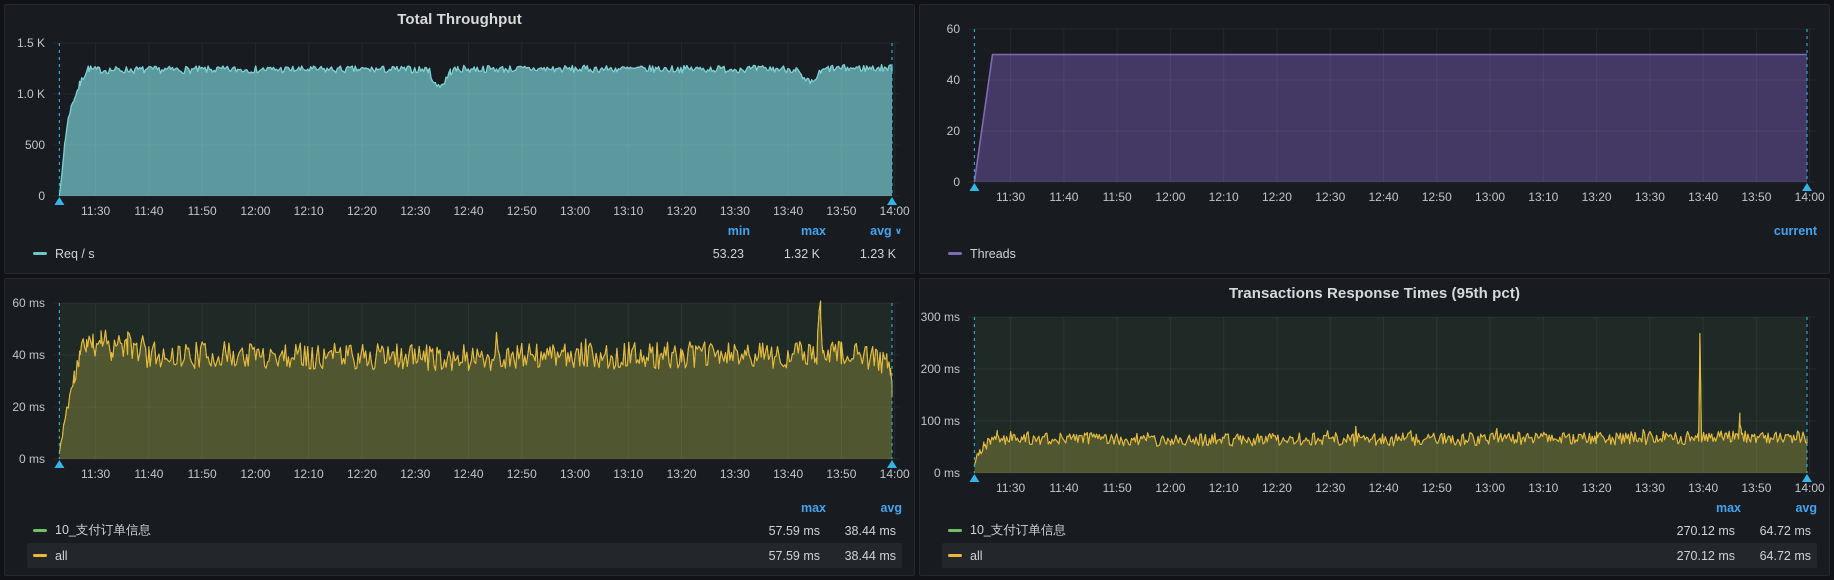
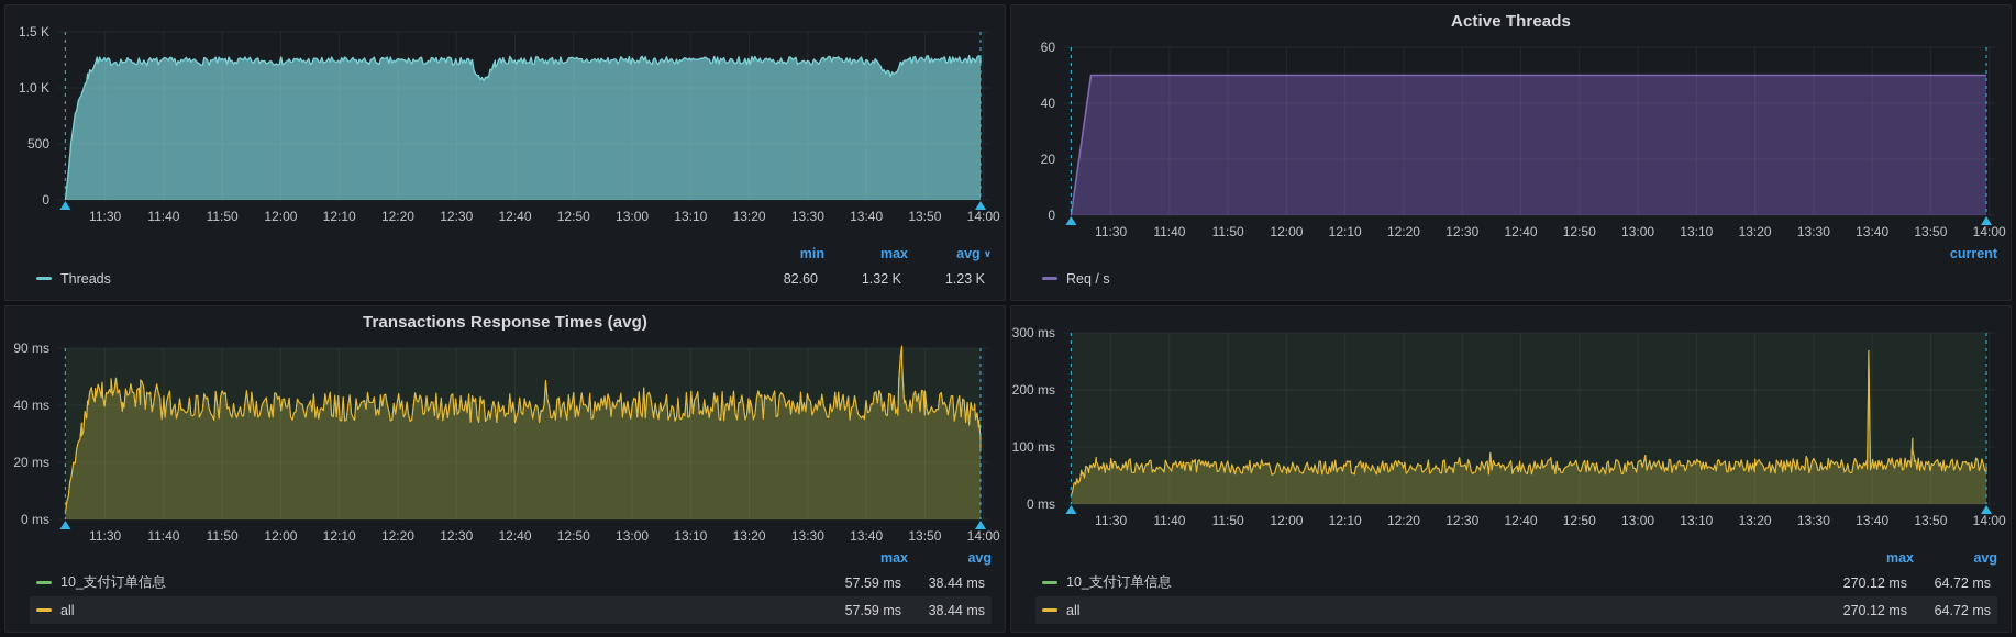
- Total Throughput
  0
  500
  1.0 K
  1.5 K
  11:30
  11:40
  11:50
  12:00
  12:10
  12:20
  12:30
  12:40
  12:50
  13:00
  13:10
  13:20
  13:30
  13:40
  13:50
  14:00
  min
  max
  avg ∨
- Req / s
+ Threads
- 53.23
+ 82.60
  1.32 K
  1.23 K
+ Active Threads
  0
  20
  40
  60
  11:30
  11:40
  11:50
  12:00
  12:10
  12:20
  12:30
  12:40
  12:50
  13:00
  13:10
  13:20
  13:30
  13:40
  13:50
  14:00
  current
- Threads
+ Req / s
+ Transactions Response Times (avg)
  0 ms
  20 ms
  40 ms
- 60 ms
+ 90 ms
  11:30
  11:40
  11:50
  12:00
  12:10
  12:20
  12:30
  12:40
  12:50
  13:00
  13:10
  13:20
  13:30
  13:40
  13:50
  14:00
  max
  avg
  10_支付订单信息
  57.59 ms
  38.44 ms
  all
  57.59 ms
  38.44 ms
- Transactions Response Times (95th pct)
  0 ms
  100 ms
  200 ms
  300 ms
  11:30
  11:40
  11:50
  12:00
  12:10
  12:20
  12:30
  12:40
  12:50
  13:00
  13:10
  13:20
  13:30
  13:40
  13:50
  14:00
  max
  avg
  10_支付订单信息
  270.12 ms
  64.72 ms
  all
  270.12 ms
  64.72 ms
